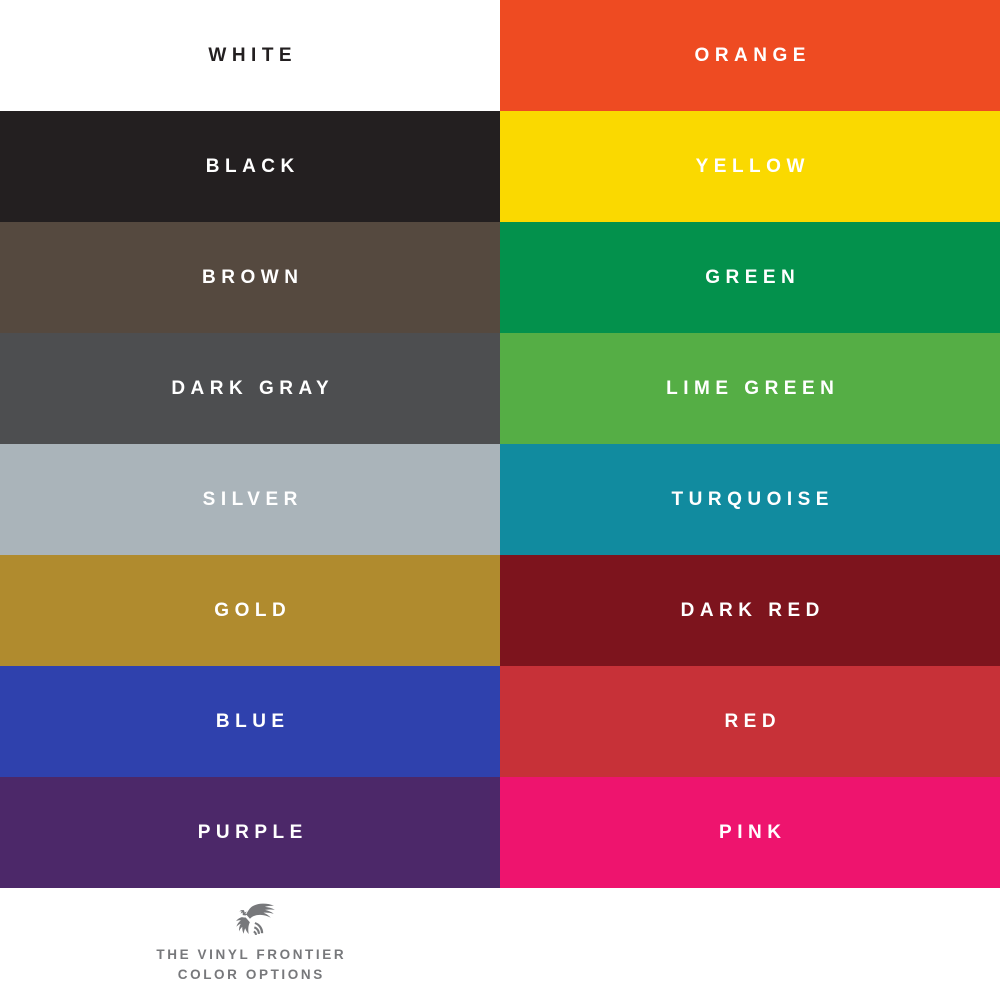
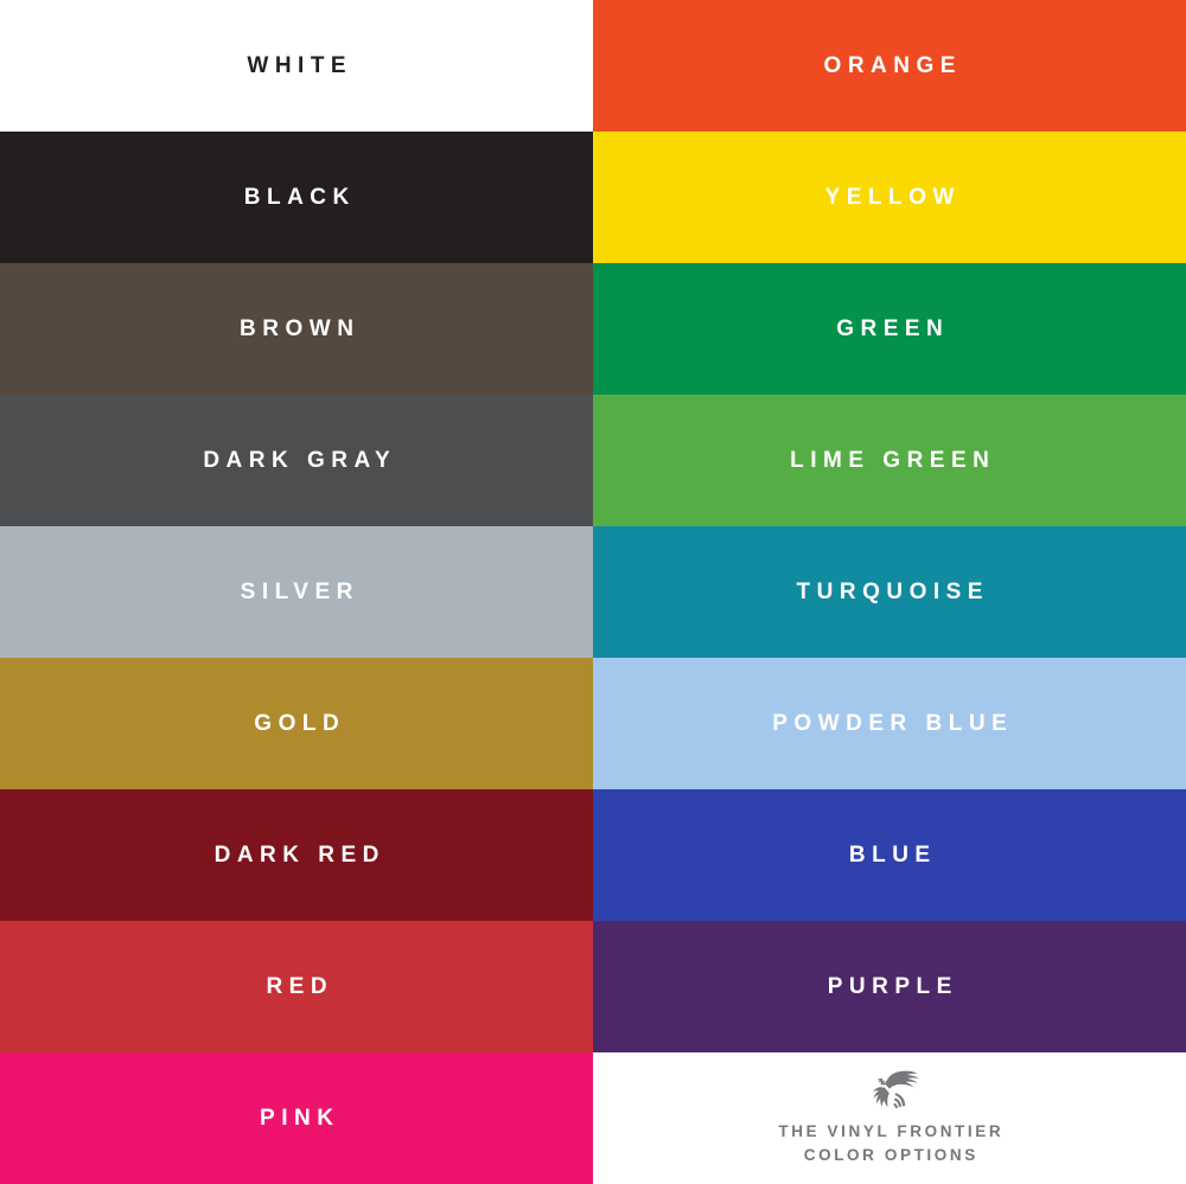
  WHITE
  ORANGE
  BLACK
  YELLOW
  BROWN
  GREEN
  DARK GRAY
  LIME GREEN
  SILVER
  TURQUOISE
  GOLD
+ POWDER BLUE
  DARK RED
  BLUE
  RED
  PURPLE
  PINK
  THE VINYL FRONTIER
  COLOR OPTIONS
